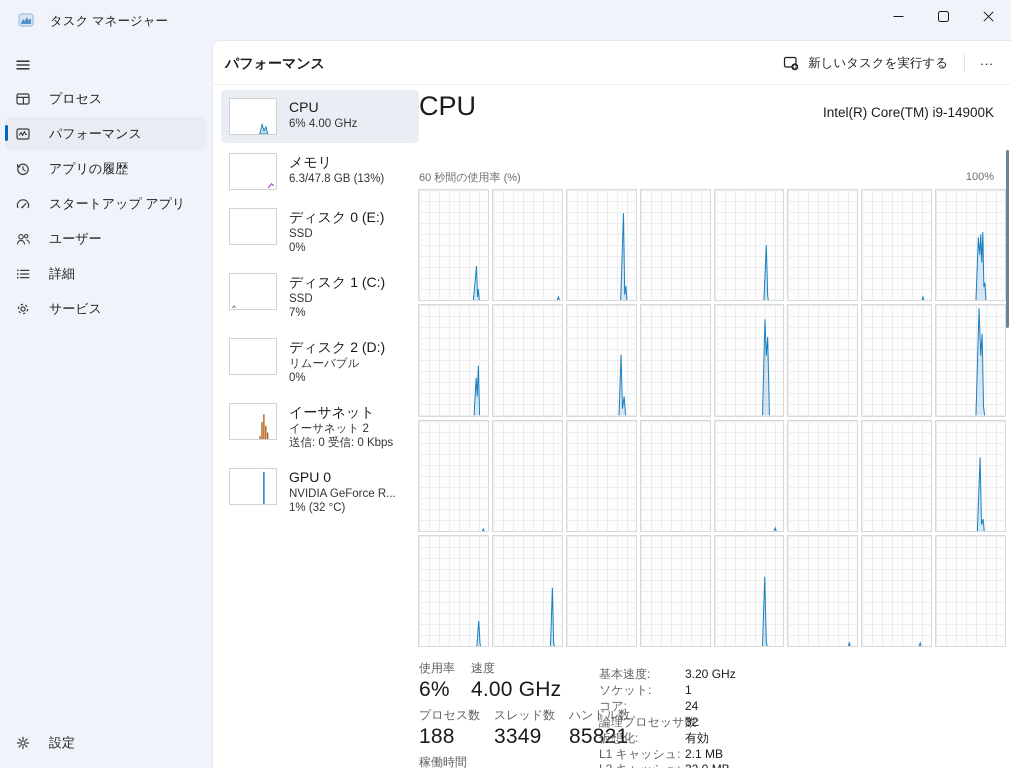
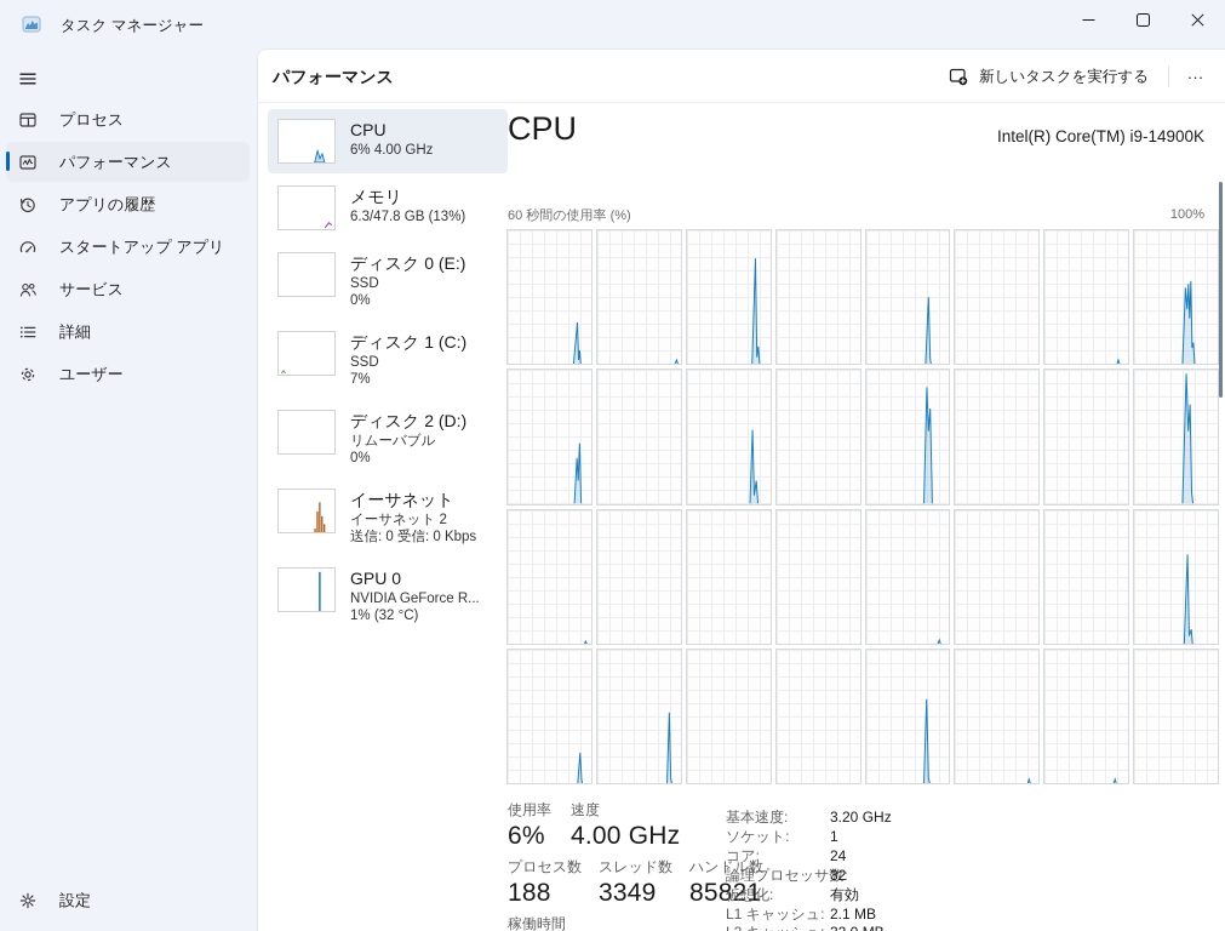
  タスク マネージャー
  プロセス
  パフォーマンス
  アプリの履歴
  スタートアップ アプリ
- ユーザー
+ サービス
  詳細
- サービス
+ ユーザー
  設定
  パフォーマンス
  新しいタスクを実行する
  ...
  CPU
  6% 4.00 GHz
  メモリ
  6.3/47.8 GB (13%)
  ディスク 0 (E:)
  SSD
  0%
  ディスク 1 (C:)
  SSD
  7%
  ディスク 2 (D:)
  リムーバブル
  0%
  イーサネット
  イーサネット 2
  送信: 0 受信: 0 Kbps
  GPU 0
  NVIDIA GeForce R...
  1% (32 °C)
  CPU
  Intel(R) Core(TM) i9-14900K
  60 秒間の使用率 (%)
  100%
  使用率
  6%
  速度
  4.00 GHz
  プロセス数
  188
  スレッド数
  3349
  ハンドル数
  85821
  稼働時間
  基本速度:
  3.20 GHz
  ソケット:
  1
  コア:
  24
  論理プロセッサ
  32
  仮想化:
  有効
  L1 キャッシュ:
  2.1 MB
